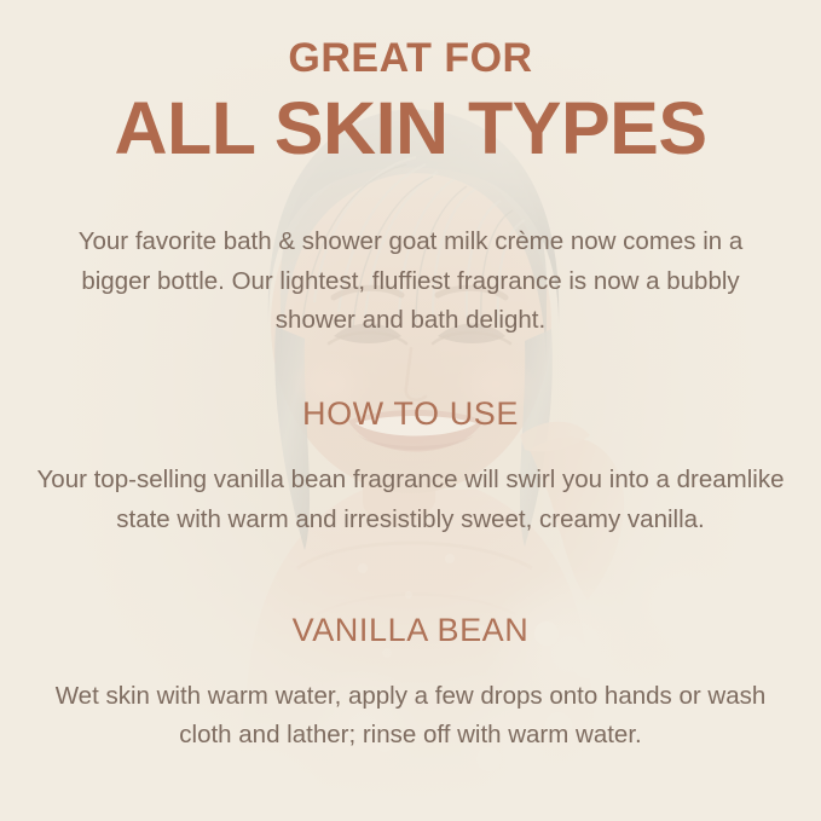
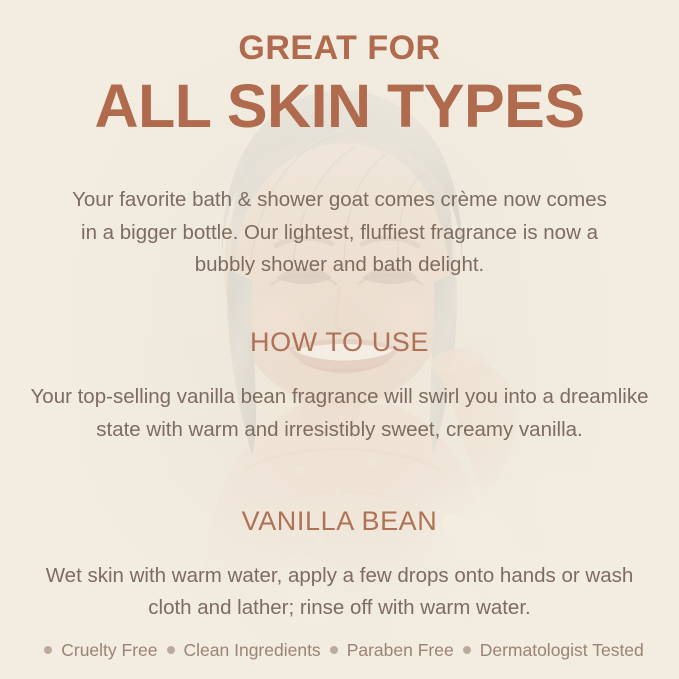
  GREAT FOR
  ALL SKIN TYPES
- Your favorite bath & shower goat milk crème now comes in a bigger bottle. Our lightest, fluffiest fragrance is now a bubbly shower and bath delight.
+ Your favorite bath & shower goat comes crème now comes in a bigger bottle. Our lightest, fluffiest fragrance is now a bubbly shower and bath delight.
  HOW TO USE
  Your top-selling vanilla bean fragrance will swirl you into a dreamlike state with warm and irresistibly sweet, creamy vanilla.
  VANILLA BEAN
  Wet skin with warm water, apply a few drops onto hands or wash cloth and lather; rinse off with warm water.
+ Cruelty Free
+ Clean Ingredients
+ Paraben Free
+ Dermatologist Tested
